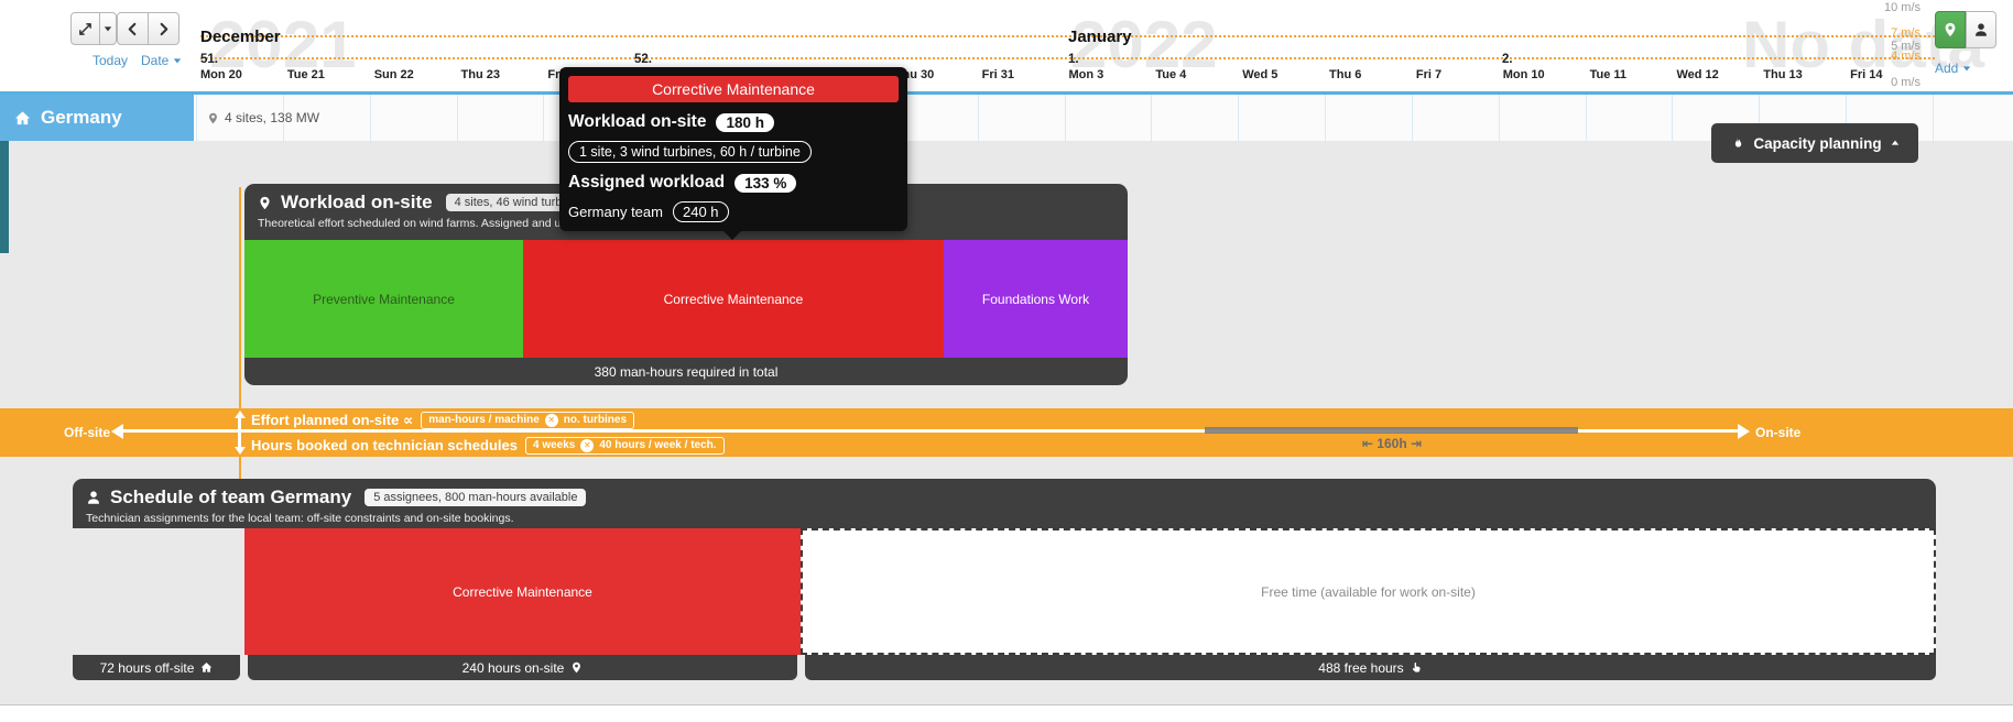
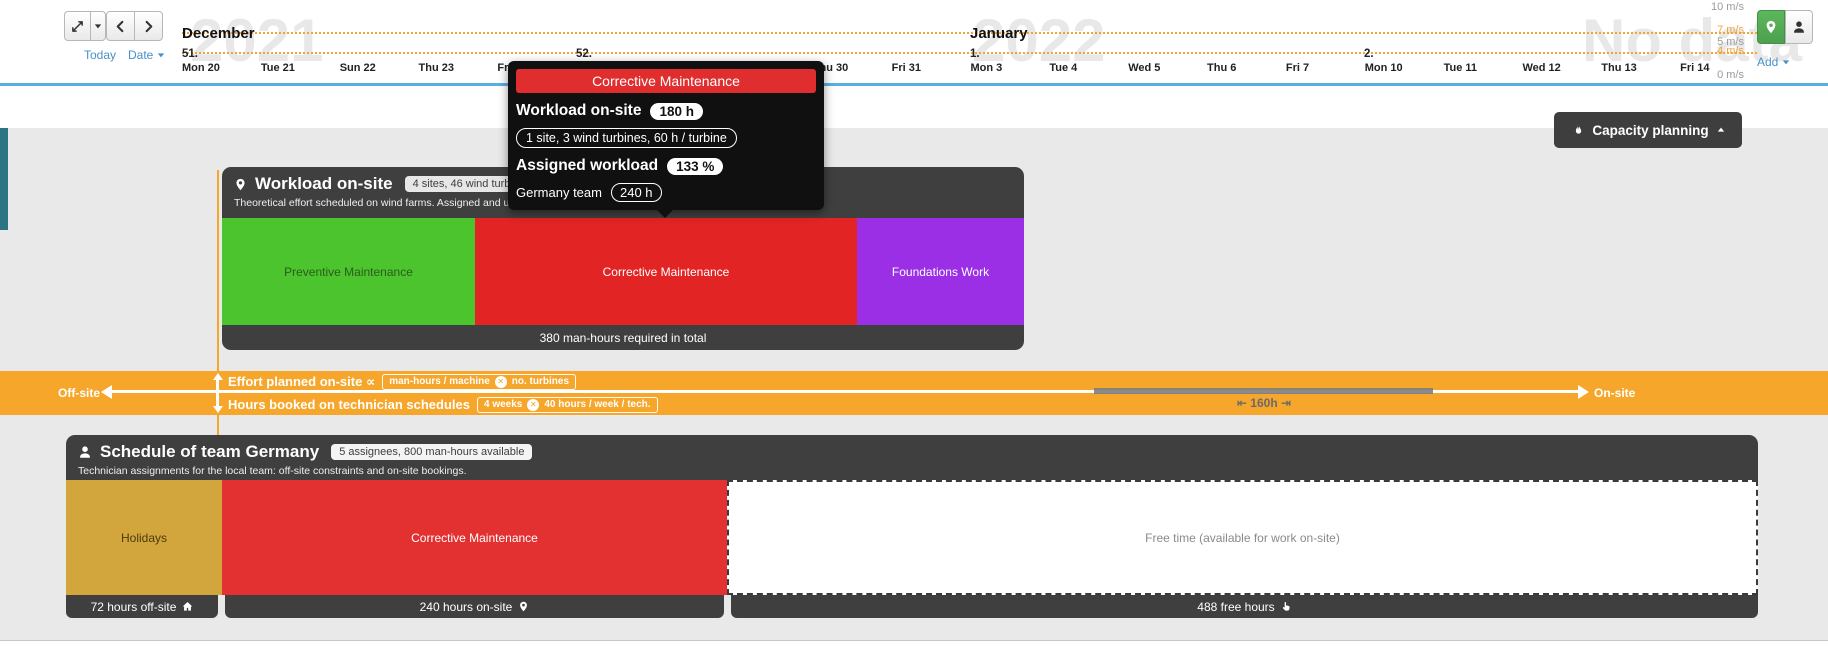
  2021
  2022
  Today
  Date
  December
  January
  51.
  52.
  1.
  2.
  Mon 20
  Tue 21
  Sun 22
  Thu 23
  Fri 31
  Mon 3
  Tue 4
  Wed 5
  Thu 6
  Fri 7
  Mon 10
  Tue 11
  Wed 12
  Thu 13
  Fri 14
  10 m/s
  7 m/s
  5 m/s
  4 m/s
  0 m/s
  Add
- Germany
- 4 sites, 138 MW
  Capacity planning
  Workload on-site
  4 sites, 46 wind tur
  Preventive Maintenance
  Corrective Maintenance
  Foundations Work
  380 man-hours required in total
  Off-site
  On-site
  Effort planned on-site ∝
  man-hours / machine
  ✕
  no. turbines
  Hours booked on technician schedules
  4 weeks
  ✕
  40 hours / week / tech.
  ⇤ 160h ⇥
  Schedule of team Germany
  5 assignees, 800 man-hours available
  Technician assignments for the local team: off-site constraints and on-site bookings.
+ Holidays
  Corrective Maintenance
  Free time (available for work on-site)
  72 hours off-site
  240 hours on-site
  488 free hours
  Corrective Maintenance
  Workload on-site
  180 h
  1 site, 3 wind turbines, 60 h / turbine
  Assigned workload
  133 %
  Germany team
  240 h
